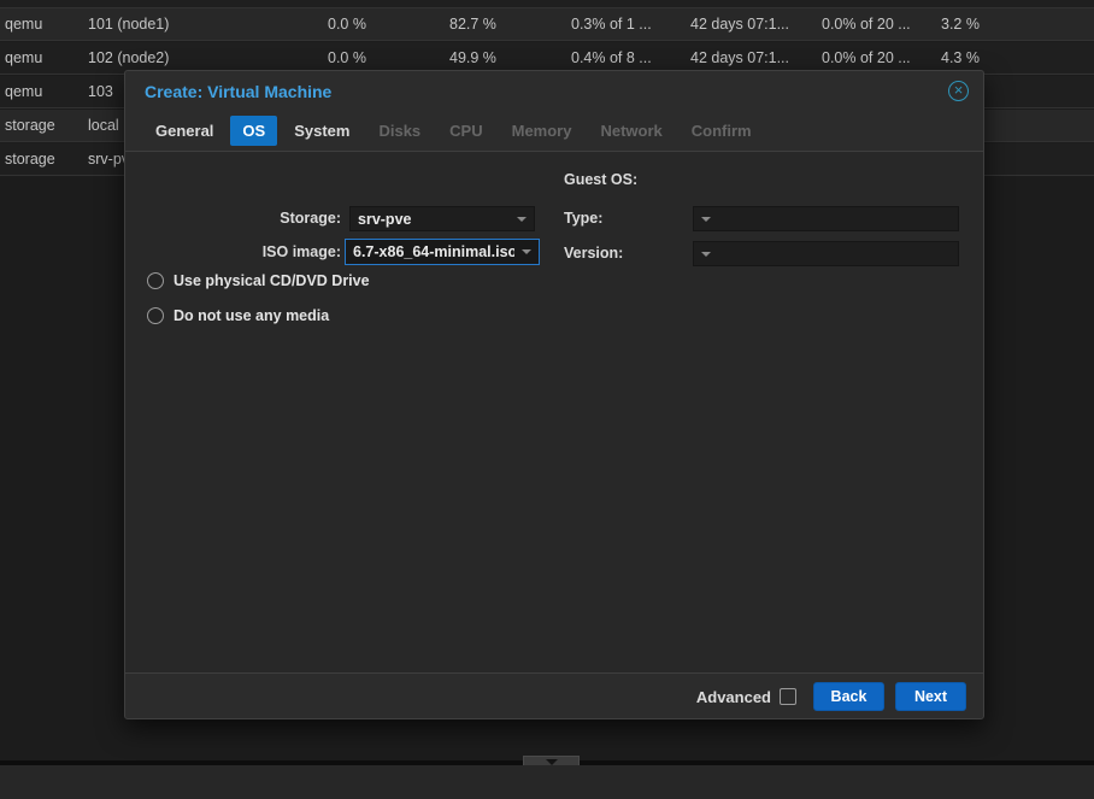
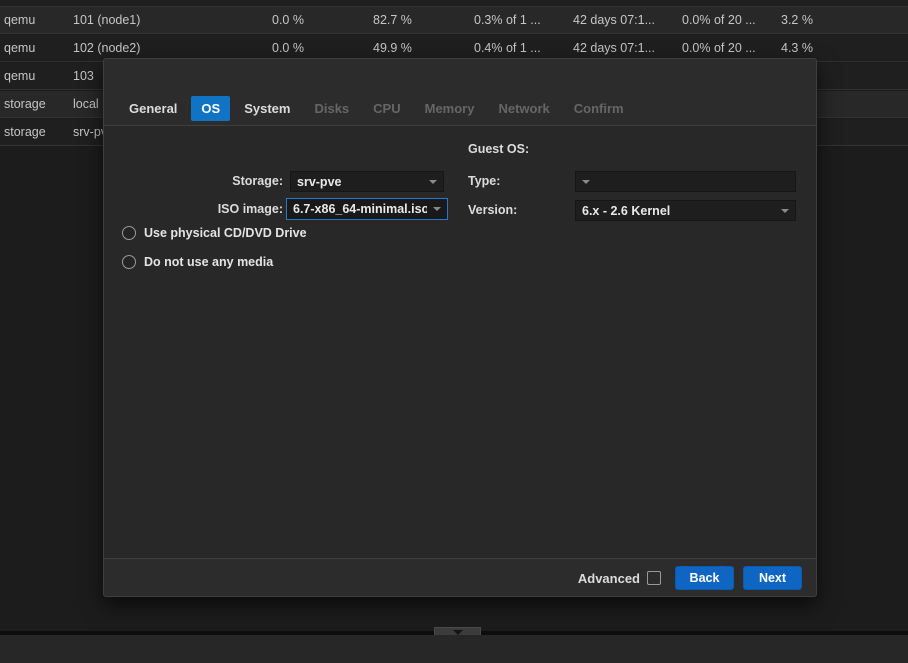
  qemu
  101 (node1)
  0.0 %
  82.7 %
  0.3% of 1 ...
  42 days 07:1...
  0.0% of 20 ...
  3.2 %
  qemu
  102 (node2)
  0.0 %
  49.9 %
- 0.4% of 8 ...
+ 0.4% of 1 ...
  42 days 07:1...
  0.0% of 20 ...
  4.3 %
  qemu
  103
  storage
  local
  storage
  srv-p
- Create: Virtual Machine
- ×
  General
  OS
  System
  Disks
  CPU
  Memory
  Network
  Confirm
  Storage:
  srv-pve
  ISO image:
  6.7-x86_64-minimal.iso
  Use physical CD/DVD Drive
  Do not use any media
  Guest OS:
  Type:
  Version:
+ 6.x - 2.6 Kernel
  Advanced
  Back
  Next
